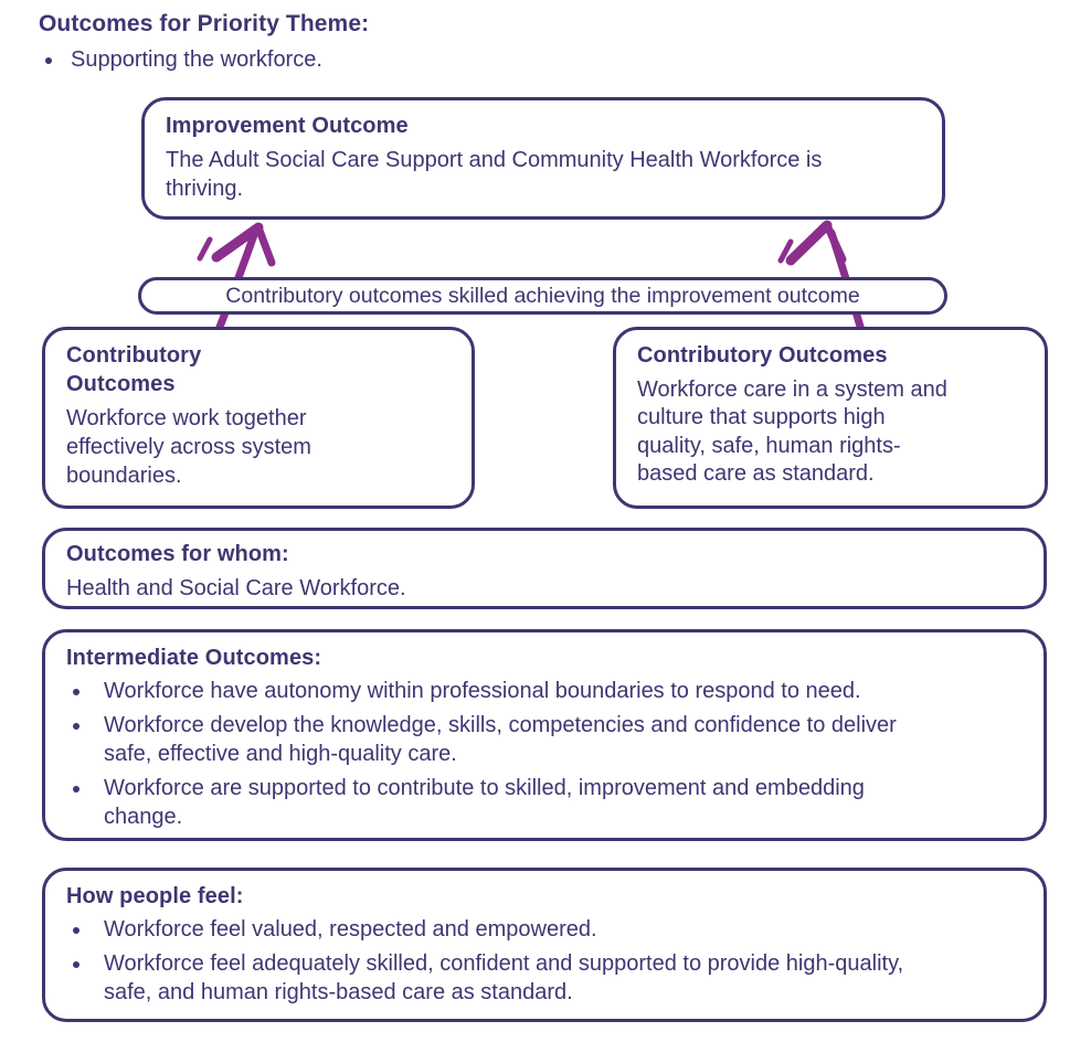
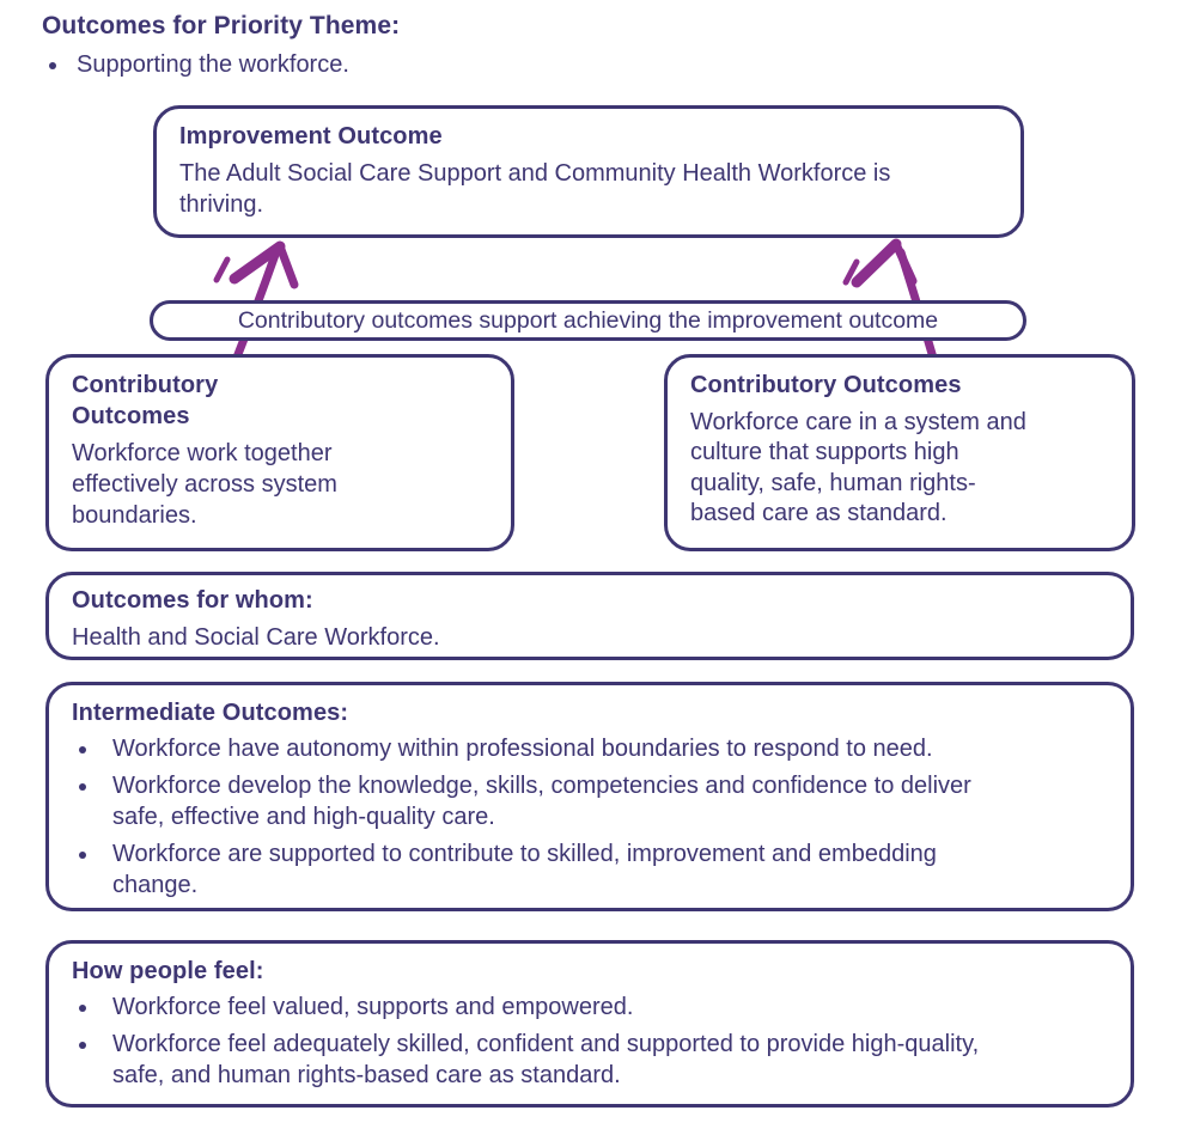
  Outcomes for Priority Theme:
  Supporting the workforce.
  Improvement Outcome
  The Adult Social Care Support and Community Health Workforce is thriving.
- Contributory outcomes skilled achieving the improvement outcome
+ Contributory outcomes support achieving the improvement outcome
  Contributory Outcomes
  Workforce work together effectively across system boundaries.
  Contributory Outcomes
  Workforce care in a system and culture that supports high quality, safe, human rights-based care as standard.
  Outcomes for whom:
  Health and Social Care Workforce.
  Intermediate Outcomes:
  Workforce have autonomy within professional boundaries to respond to need.
  Workforce develop the knowledge, skills, competencies and confidence to deliver safe, effective and high-quality care.
  Workforce are supported to contribute to skilled, improvement and embedding change.
  How people feel:
- Workforce feel valued, respected and empowered.
+ Workforce feel valued, supports and empowered.
  Workforce feel adequately skilled, confident and supported to provide high-quality, safe, and human rights-based care as standard.
